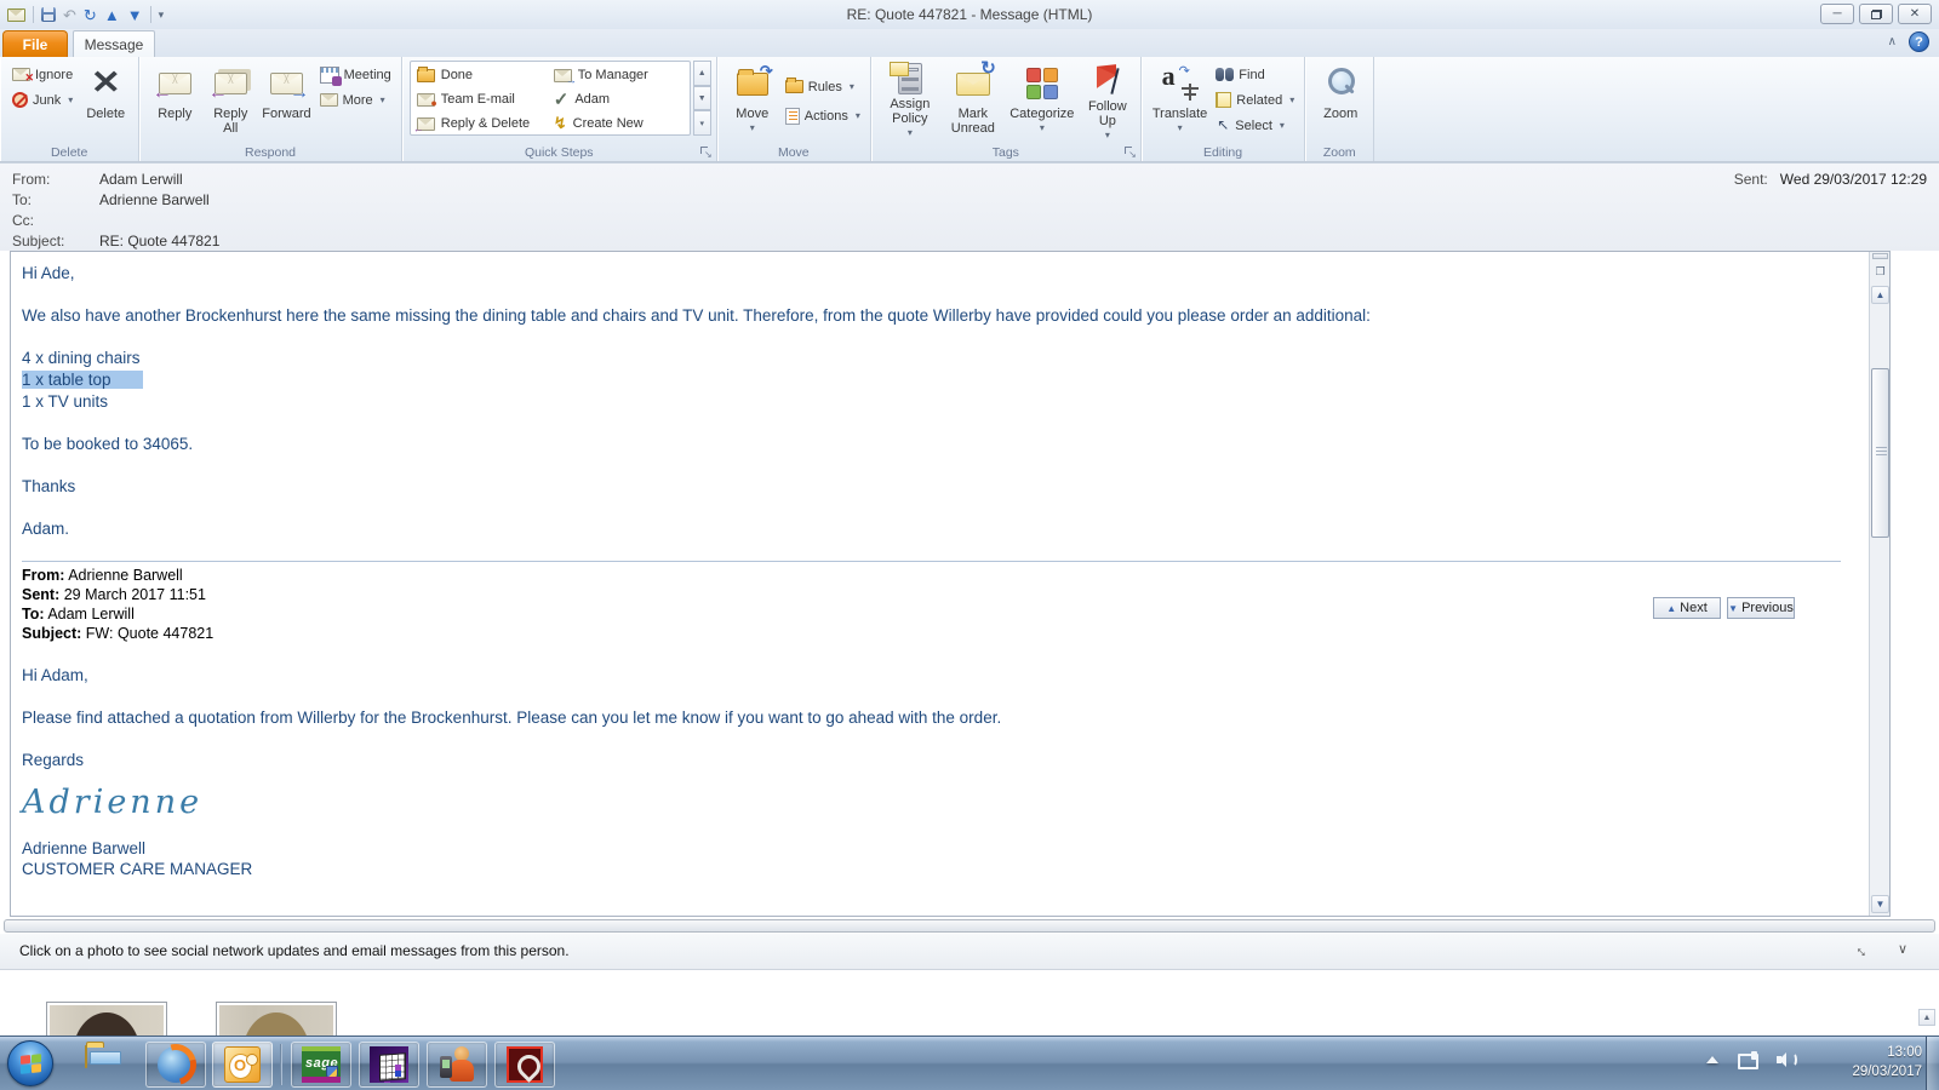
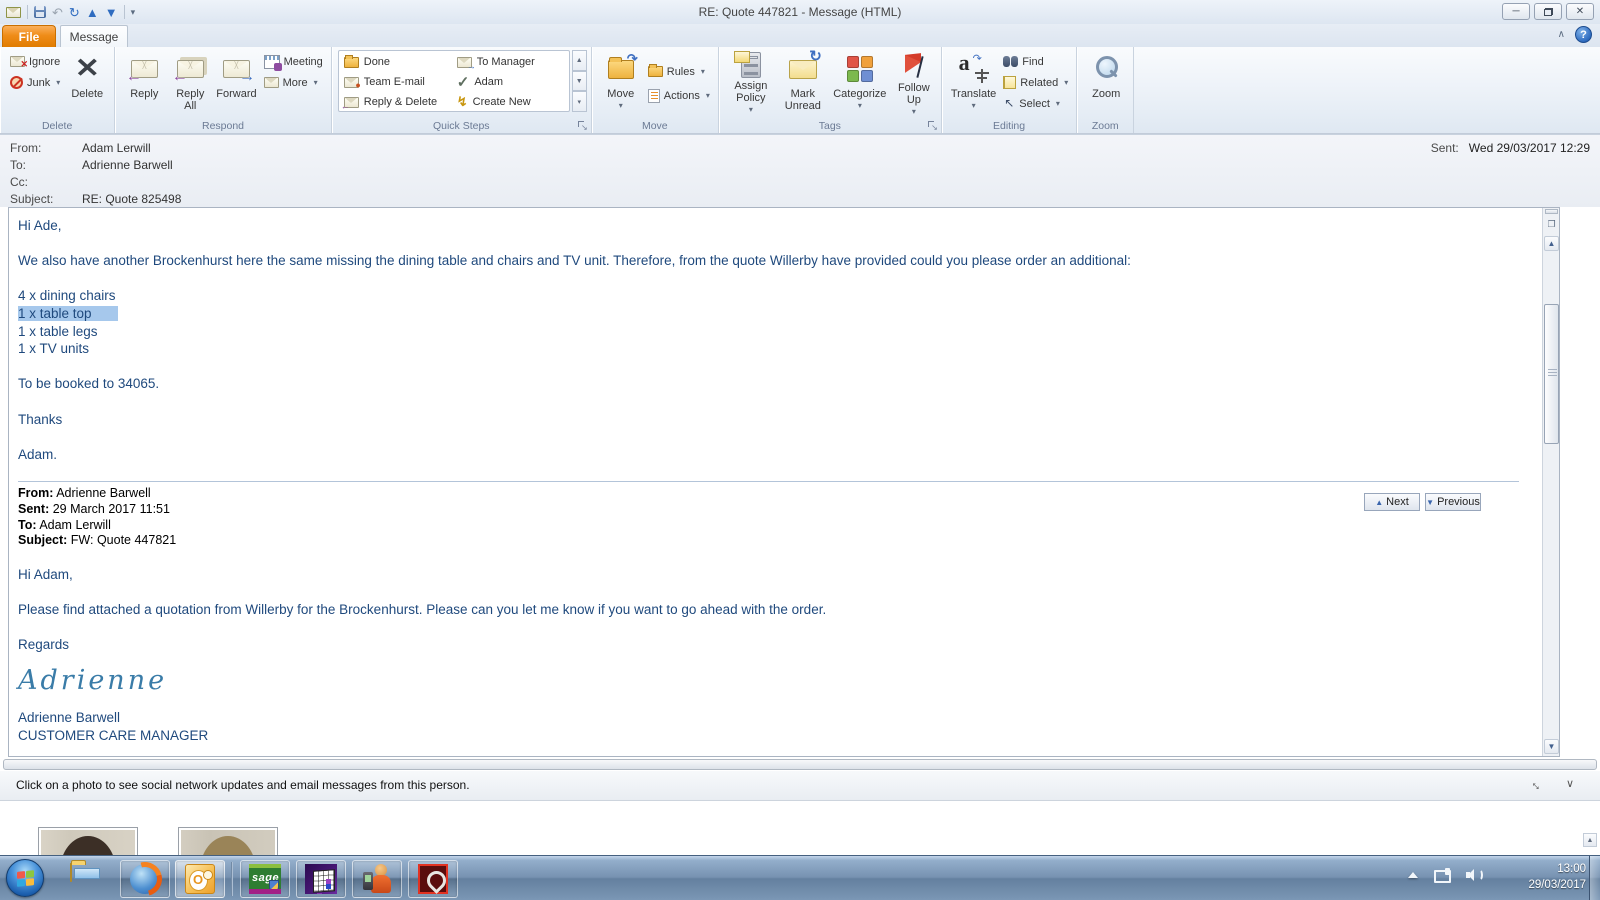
  ↶
  ↻
  ▲
  ▼
  ▾
  RE: Quote 447821 - Message (HTML)
  ─
  ✕
  File
  Message
  ∧
  ?
  ✕
  Ignore
  Junk
  ✕
  Delete
  Delete
  ←
  Reply
  ←
  Reply All
  →
  Forward
  Meeting
  More
  Respond
  Done
  →
  To Manager
  ●
  Team E-mail
  ✓
  Adam
  ←
  Reply & Delete
  ↯
  Create New
  Quick Steps
  ↷
  Move
  Rules
  Actions
  Move
  Assign Policy
  Mark Unread
  Categorize
  Follow Up
  Tags
  a
  ↷
  Translate
  Find
  Related
  Select
  Editing
  Zoom
  Zoom
  From: Adam Lerwill
  To: Adrienne Barwell
  Cc:
- Subject: RE: Quote 447821
+ Subject: RE: Quote 825498
  Sent: Wed 29/03/2017 12:29
  Hi Ade,
  We also have another Brockenhurst here the same missing the dining table and chairs and TV unit. Therefore, from the quote Willerby have provided could you please order an additional:
  4 x dining chairs
  1 x table top
+ 1 x table legs
  1 x TV units
  To be booked to 34065.
  Thanks
  Adam.
  From: Adrienne Barwell
  Sent: 29 March 2017 11:51
  To: Adam Lerwill
  Subject: FW: Quote 447821
  Hi Adam,
  Please find attached a quotation from Willerby for the Brockenhurst. Please can you let me know if you want to go ahead with the order.
  Regards
  Adrienne
  Adrienne Barwell
  CUSTOMER CARE MANAGER
  ▲
  Next
  ▼
  Previous
  ❐
  ▲
  ▼
  Click on a photo to see social network updates and email messages from this person.
  ∨
  sage
  13:00
  29/03/2017
